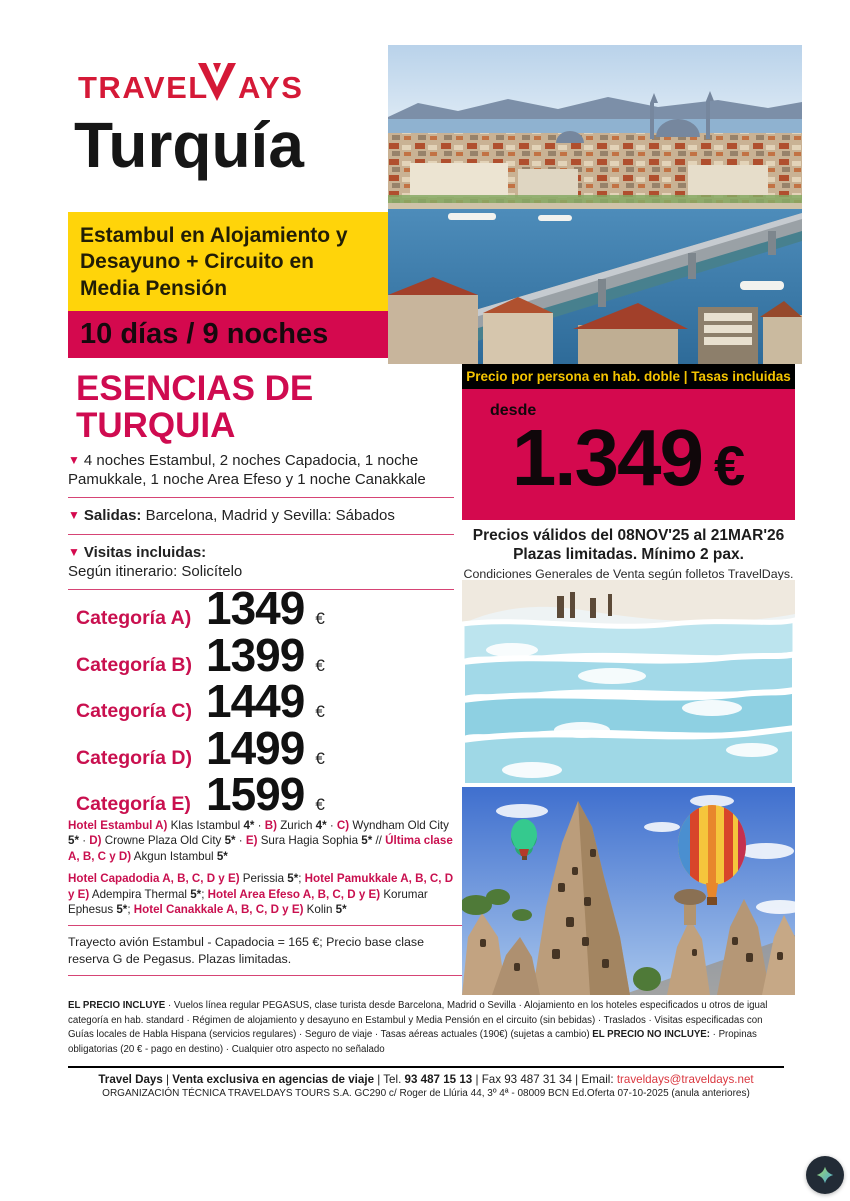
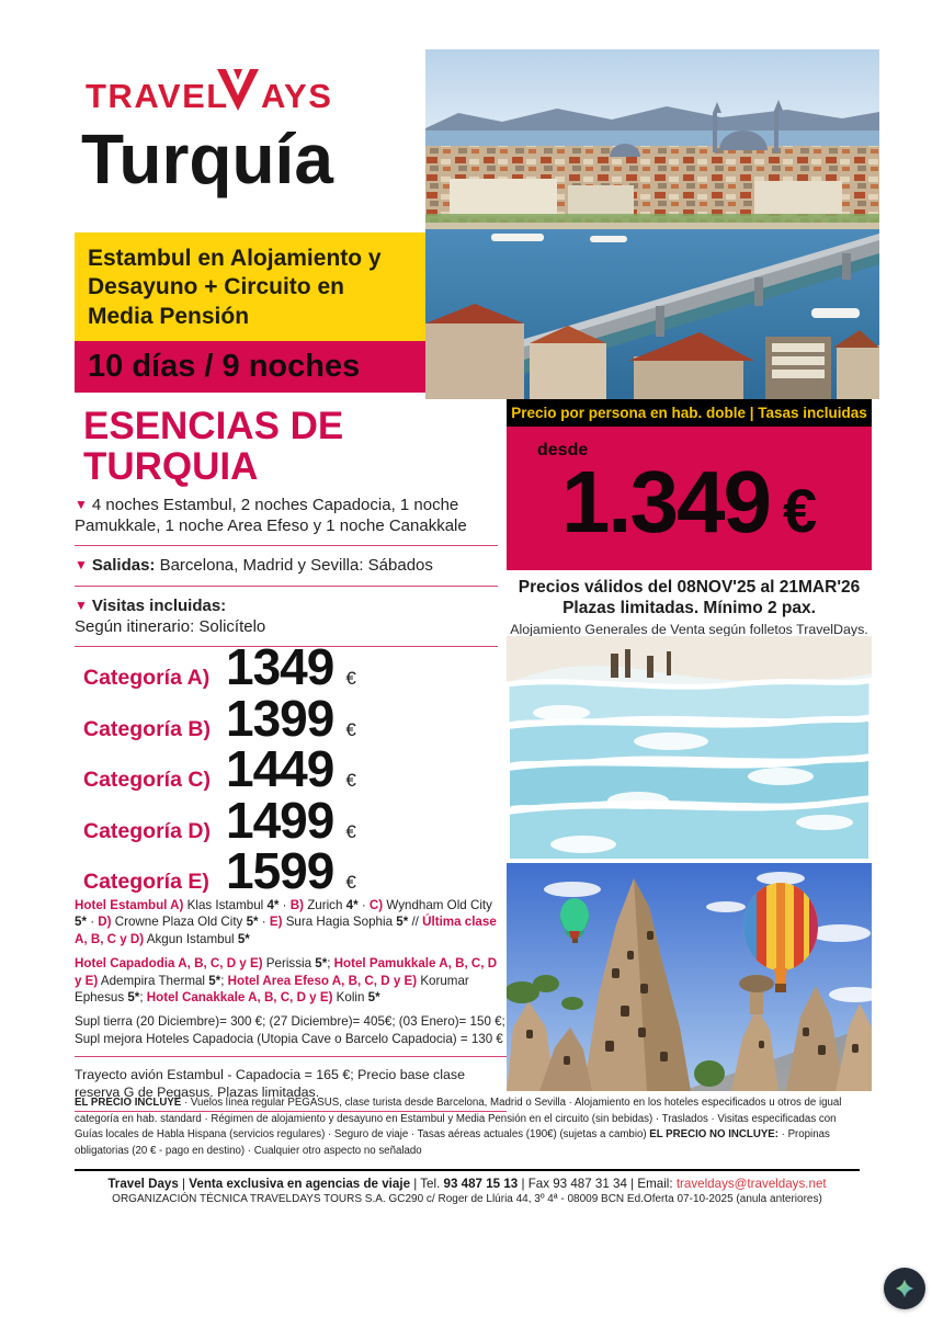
  TRAVEL
  AYS
  Turquía
  Estambul en Alojamiento y Desayuno + Circuito en Media Pensión
  10 días / 9 noches
  ESENCIAS DE
  TURQUIA
  ▼ 4 noches Estambul, 2 noches Capadocia, 1 noche Pamukkale, 1 noche Area Efeso y 1 noche Canakkale
  ▼ Salidas: Barcelona, Madrid y Sevilla: Sábados
  ▼ Visitas incluidas:
  Según itinerario: Solicítelo
  Categoría A)
  1349
  €
  Categoría B)
  1399
  €
  Categoría C)
  1449
  €
  Categoría D)
  1499
  €
  Categoría E)
  1599
  €
  Hotel Estambul A) Klas Istambul 4* · B) Zurich 4* · C) Wyndham Old City 5* · D) Crowne Plaza Old City 5* · E) Sura Hagia Sophia 5* // Última clase A, B, C y D) Akgun Istambul 5*
  Hotel Capadodia A, B, C, D y E) Perissia 5*; Hotel Pamukkale A, B, C, D y E) Adempira Thermal 5*; Hotel Area Efeso A, B, C, D y E) Korumar Ephesus 5*; Hotel Canakkale A, B, C, D y E) Kolin 5*
+ Supl tierra (20 Diciembre)= 300 €; (27 Diciembre)= 405€; (03 Enero)= 150 €; Supl mejora Hoteles Capadocia (Utopia Cave o Barcelo Capadocia) = 130 €
  Trayecto avión Estambul - Capadocia = 165 €; Precio base clase reserva G de Pegasus. Plazas limitadas.
  EL PRECIO INCLUYE · Vuelos línea regular PEGASUS, clase turista desde Barcelona, Madrid o Sevilla · Alojamiento en los hoteles especificados u otros de igual categoría en hab. standard · Régimen de alojamiento y desayuno en Estambul y Media Pensión en el circuito (sin bebidas) · Traslados · Visitas especificadas con Guías locales de Habla Hispana (servicios regulares) · Seguro de viaje · Tasas aéreas actuales (190€) (sujetas a cambio) EL PRECIO NO INCLUYE: · Propinas obligatorias (20 € - pago en destino) · Cualquier otro aspecto no señalado
  Travel Days | Venta exclusiva en agencias de viaje | Tel. 93 487 15 13 | Fax 93 487 31 34 | Email: traveldays@traveldays.net
  ORGANIZACIÓN TÉCNICA TRAVELDAYS TOURS S.A. GC290 c/ Roger de Llúria 44, 3º 4ª - 08009 BCN Ed.Oferta 07-10-2025 (anula anteriores)
  Precio por persona en hab. doble | Tasas incluidas
  desde
  1.349
  €
  Precios válidos del 08NOV'25 al 21MAR'26
  Plazas limitadas. Mínimo 2 pax.
- Condiciones Generales de Venta según folletos TravelDays.
+ Alojamiento Generales de Venta según folletos TravelDays.
